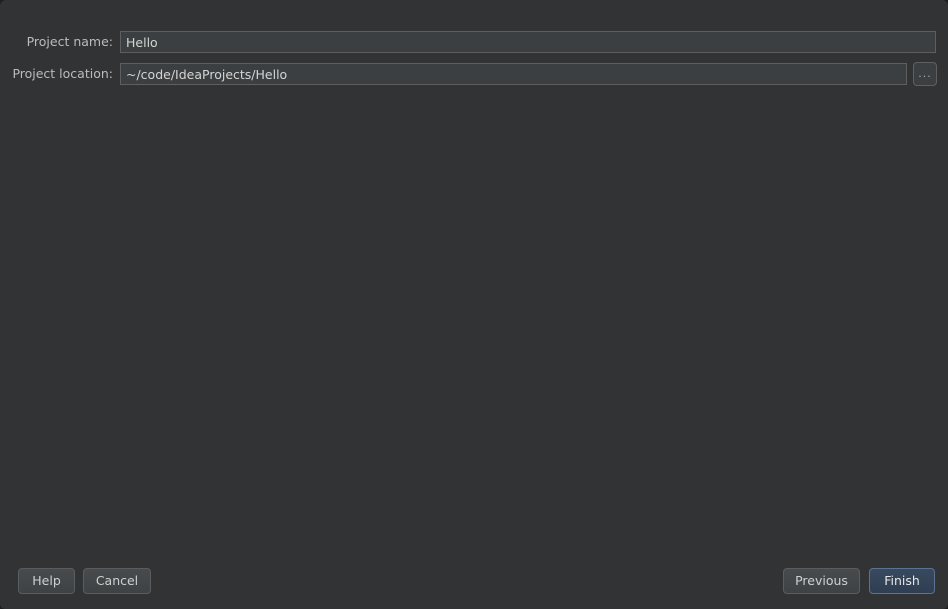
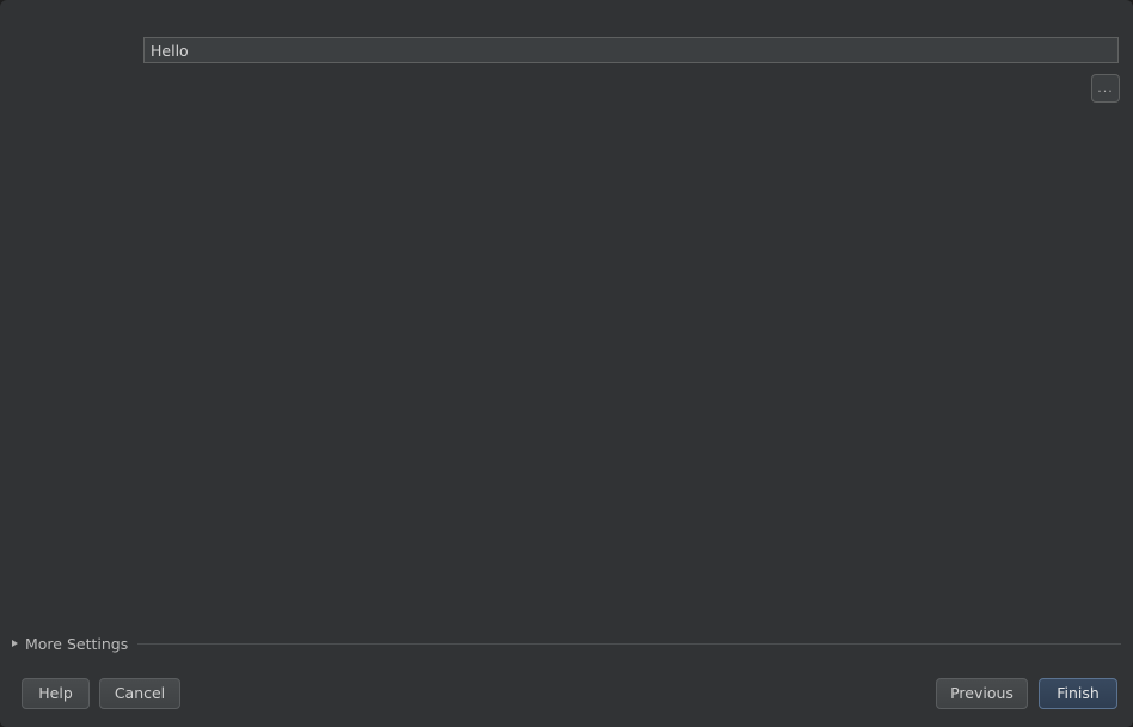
- Project name:
  Hello
- Project location:
- ~/code/IdeaProjects/Hello
  ...
+ More Settings
  Help
  Cancel
  Previous
  Finish
